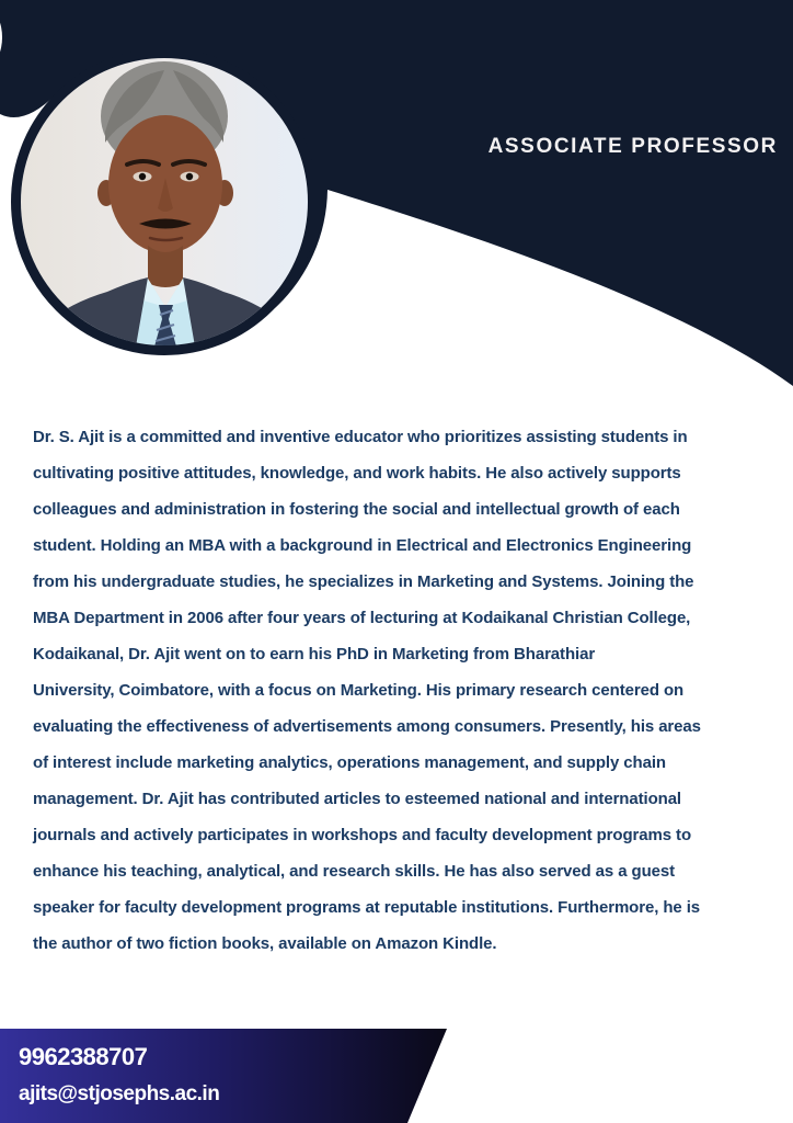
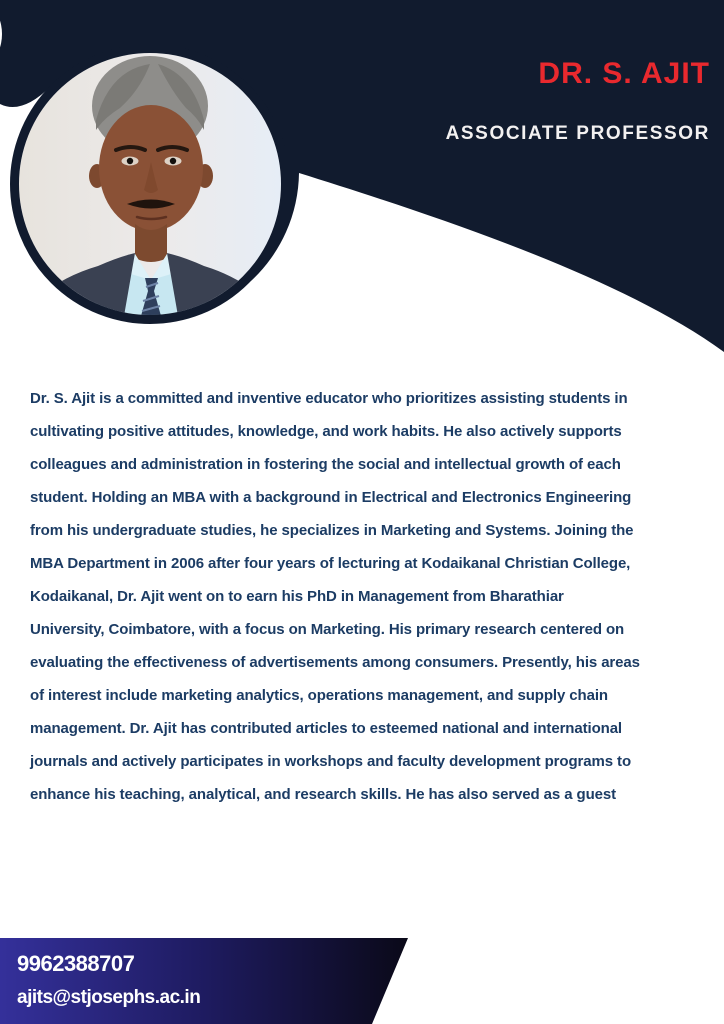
+ DR. S. AJIT
  ASSOCIATE PROFESSOR
  Dr. S. Ajit is a committed and inventive educator who prioritizes assisting students in
  cultivating positive attitudes, knowledge, and work habits. He also actively supports
  colleagues and administration in fostering the social and intellectual growth of each
  student. Holding an MBA with a background in Electrical and Electronics Engineering
  from his undergraduate studies, he specializes in Marketing and Systems. Joining the
  MBA Department in 2006 after four years of lecturing at Kodaikanal Christian College,
- Kodaikanal, Dr. Ajit went on to earn his PhD in Marketing from Bharathiar
+ Kodaikanal, Dr. Ajit went on to earn his PhD in Management from Bharathiar
  University, Coimbatore, with a focus on Marketing. His primary research centered on
  evaluating the effectiveness of advertisements among consumers. Presently, his areas
  of interest include marketing analytics, operations management, and supply chain
  management. Dr. Ajit has contributed articles to esteemed national and international
  journals and actively participates in workshops and faculty development programs to
  enhance his teaching, analytical, and research skills. He has also served as a guest
- speaker for faculty development programs at reputable institutions. Furthermore, he is
- the author of two fiction books, available on Amazon Kindle.
  9962388707
  ajits@stjosephs.ac.in
